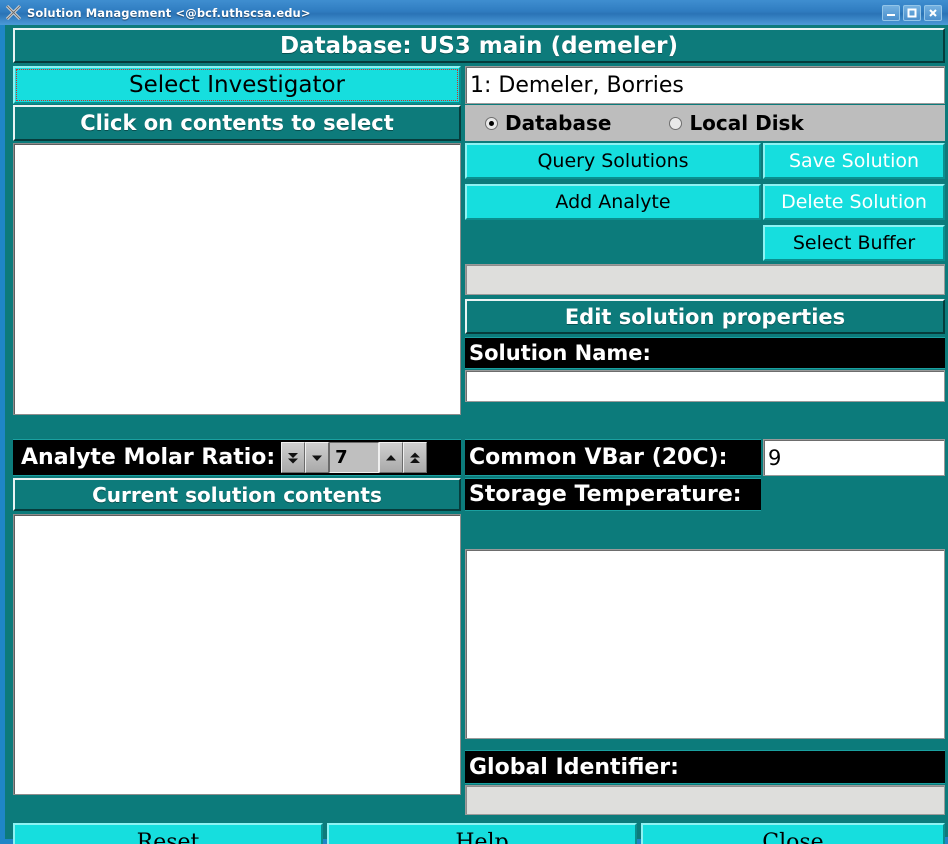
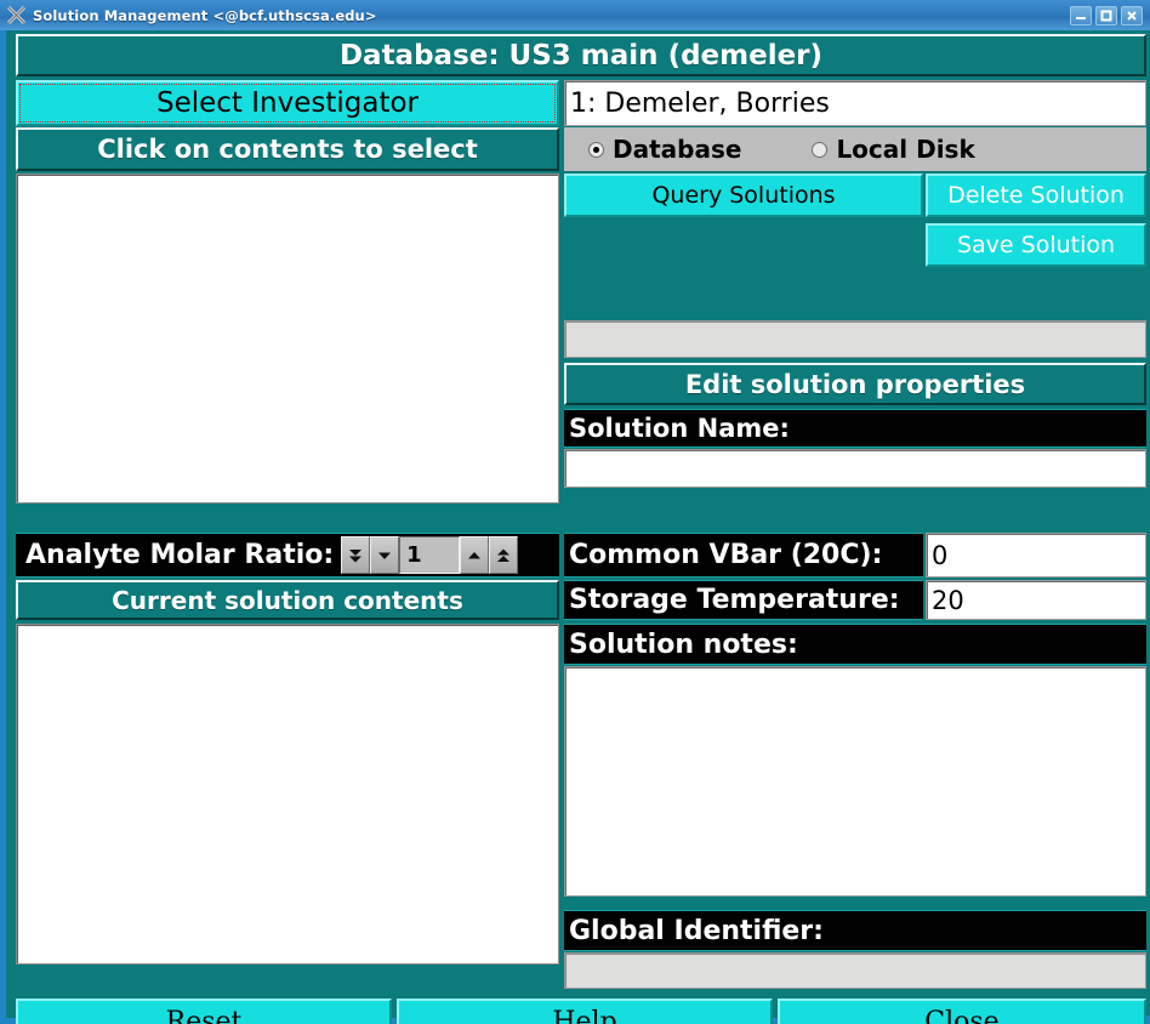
  Solution Management <@bcf.uthscsa.edu>
  Database: US3 main (demeler)
  Select Investigator
  1: Demeler, Borries
  Click on contents to select
  Database
  Local Disk
  Query Solutions
- Save Solution
+ Delete Solution
- Add Analyte
- Delete Solution
+ Save Solution
- Select Buffer
  Edit solution properties
  Solution Name:
  Analyte Molar Ratio:
- 7
+ 1
  Common VBar (20C):
- 9
+ 0
  Current solution contents
  Storage Temperature:
+ 20
+ Solution notes:
  Global Identifier:
  Reset
  Help
  Close
